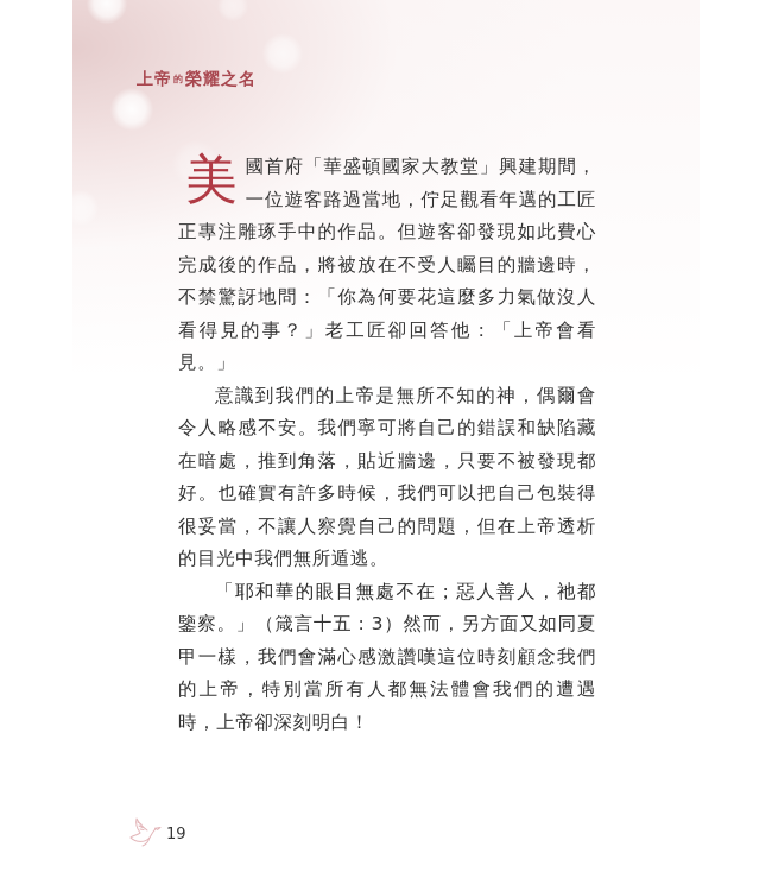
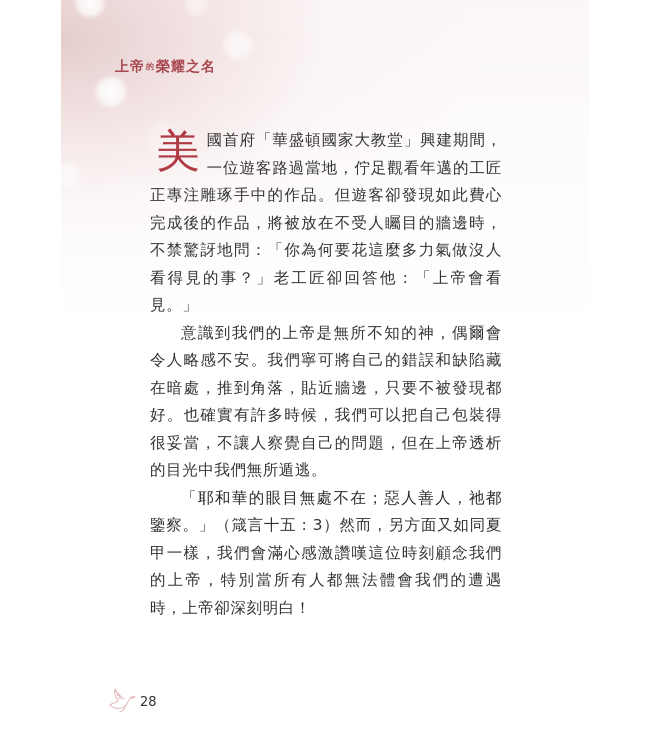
  上帝的榮耀之名
  美
  國首府「華盛頓國家大教堂」興建期間，一位遊客路過當地，佇足觀看年邁的工匠正專注雕琢手中的作品。但遊客卻發現如此費心完成後的作品，將被放在不受人矚目的牆邊時，不禁驚訝地問：「你為何要花這麼多力氣做沒人看得見的事？」老工匠卻回答他：「上帝會看見。」
  意識到我們的上帝是無所不知的神，偶爾會令人略感不安。我們寧可將自己的錯誤和缺陷藏在暗處，推到角落，貼近牆邊，只要不被發現都好。也確實有許多時候，我們可以把自己包裝得很妥當，不讓人察覺自己的問題，但在上帝透析的目光中我們無所遁逃。
  「耶和華的眼目無處不在；惡人善人，祂都鑒察。」（箴言十五：3）然而，另方面又如同夏甲一樣，我們會滿心感激讚嘆這位時刻顧念我們的上帝，特別當所有人都無法體會我們的遭遇時，上帝卻深刻明白！
- 19
+ 28
